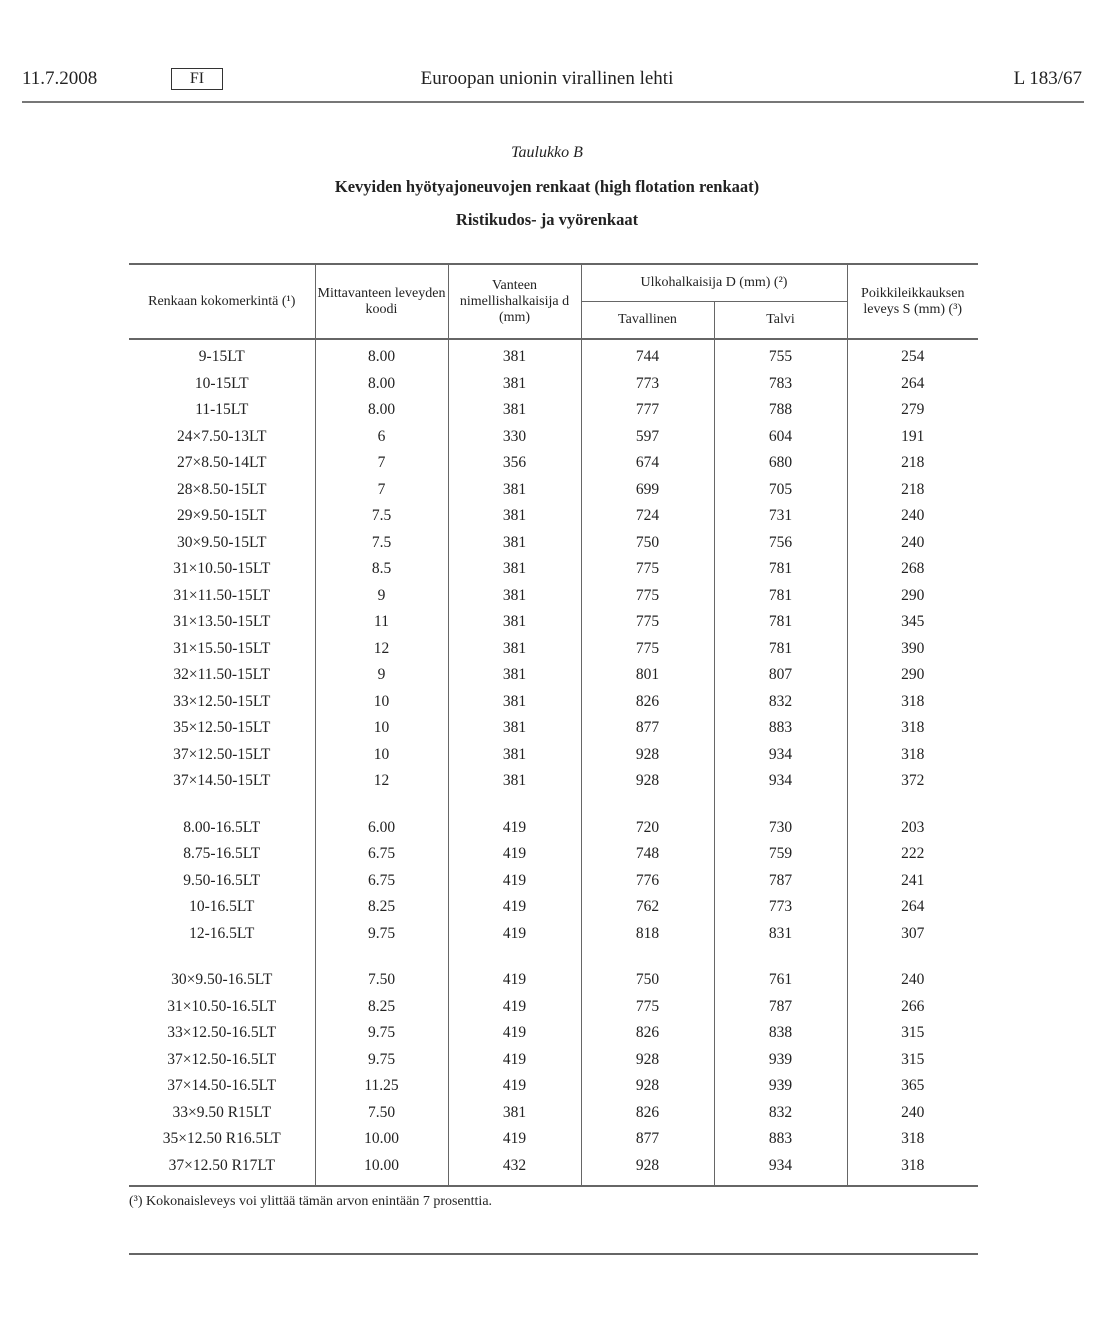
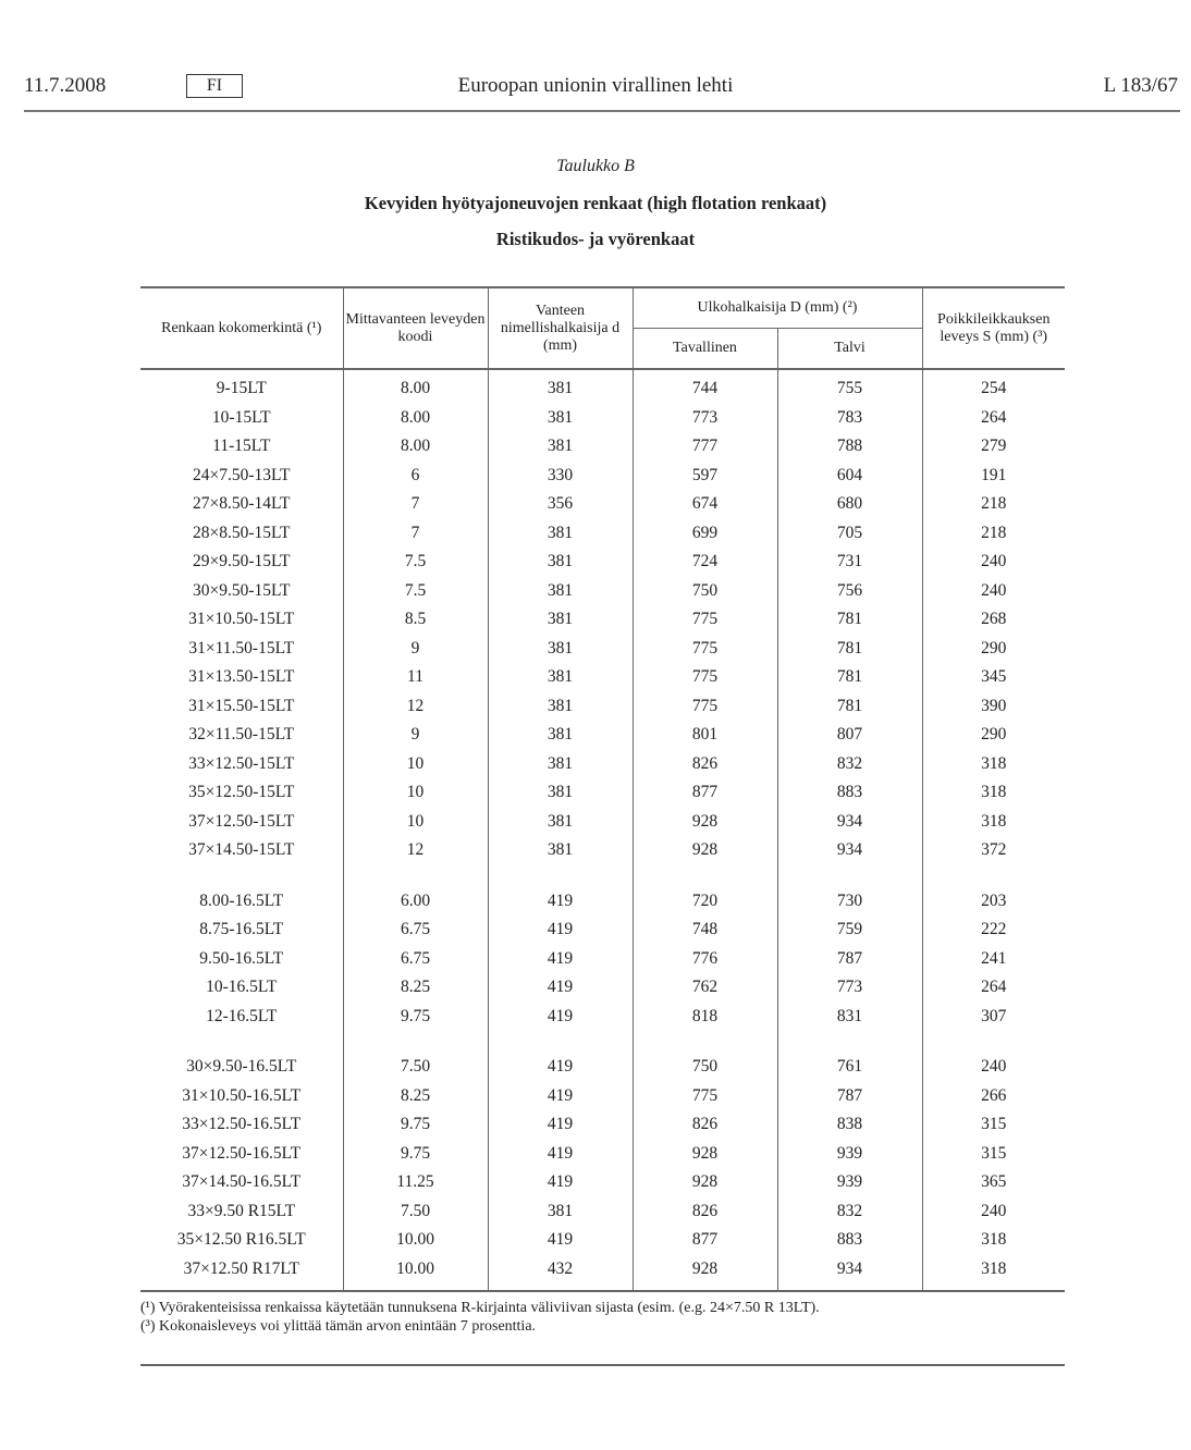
  11.7.2008
  FI
  Euroopan unionin virallinen lehti
  L 183/67
  Taulukko B
  Kevyiden hyötyajoneuvojen renkaat (high flotation renkaat)
  Ristikudos- ja vyörenkaat
  Renkaan kokomerkintä (¹)	Mittavanteen leveyden koodi	Vanteen nimellishalkaisija d (mm)	Ulkohalkaisija D (mm) (²)	Poikkileikkauksen leveys S (mm) (³)
  Tavallinen	Talvi
  9-15LT	8.00	381	744	755	254
  10-15LT	8.00	381	773	783	264
  11-15LT	8.00	381	777	788	279
  24×7.50-13LT	6	330	597	604	191
  27×8.50-14LT	7	356	674	680	218
  28×8.50-15LT	7	381	699	705	218
  29×9.50-15LT	7.5	381	724	731	240
  30×9.50-15LT	7.5	381	750	756	240
  31×10.50-15LT	8.5	381	775	781	268
  31×11.50-15LT	9	381	775	781	290
  31×13.50-15LT	11	381	775	781	345
  31×15.50-15LT	12	381	775	781	390
  32×11.50-15LT	9	381	801	807	290
  33×12.50-15LT	10	381	826	832	318
  35×12.50-15LT	10	381	877	883	318
  37×12.50-15LT	10	381	928	934	318
  37×14.50-15LT	12	381	928	934	372
  8.00-16.5LT	6.00	419	720	730	203
  8.75-16.5LT	6.75	419	748	759	222
  9.50-16.5LT	6.75	419	776	787	241
  10-16.5LT	8.25	419	762	773	264
  12-16.5LT	9.75	419	818	831	307
  30×9.50-16.5LT	7.50	419	750	761	240
  31×10.50-16.5LT	8.25	419	775	787	266
  33×12.50-16.5LT	9.75	419	826	838	315
  37×12.50-16.5LT	9.75	419	928	939	315
  37×14.50-16.5LT	11.25	419	928	939	365
  33×9.50 R15LT	7.50	381	826	832	240
  35×12.50 R16.5LT	10.00	419	877	883	318
  37×12.50 R17LT	10.00	432	928	934	318
+ (¹) Vyörakenteisissa renkaissa käytetään tunnuksena R-kirjainta väliviivan sijasta (esim. (e.g. 24×7.50 R 13LT).
  (³) Kokonaisleveys voi ylittää tämän arvon enintään 7 prosenttia.
